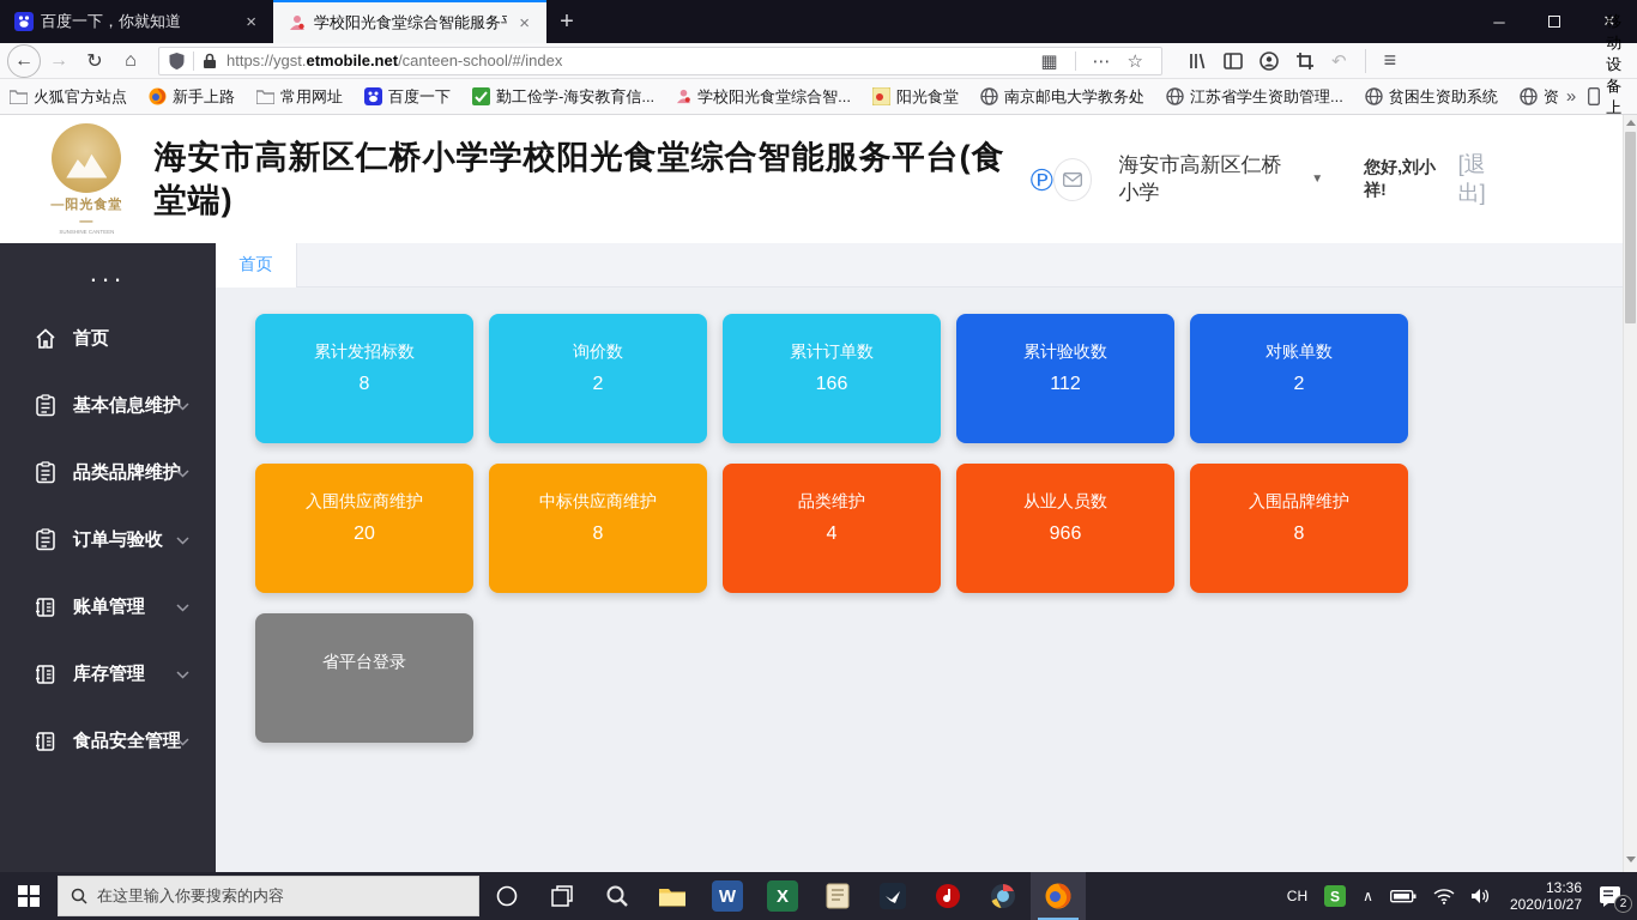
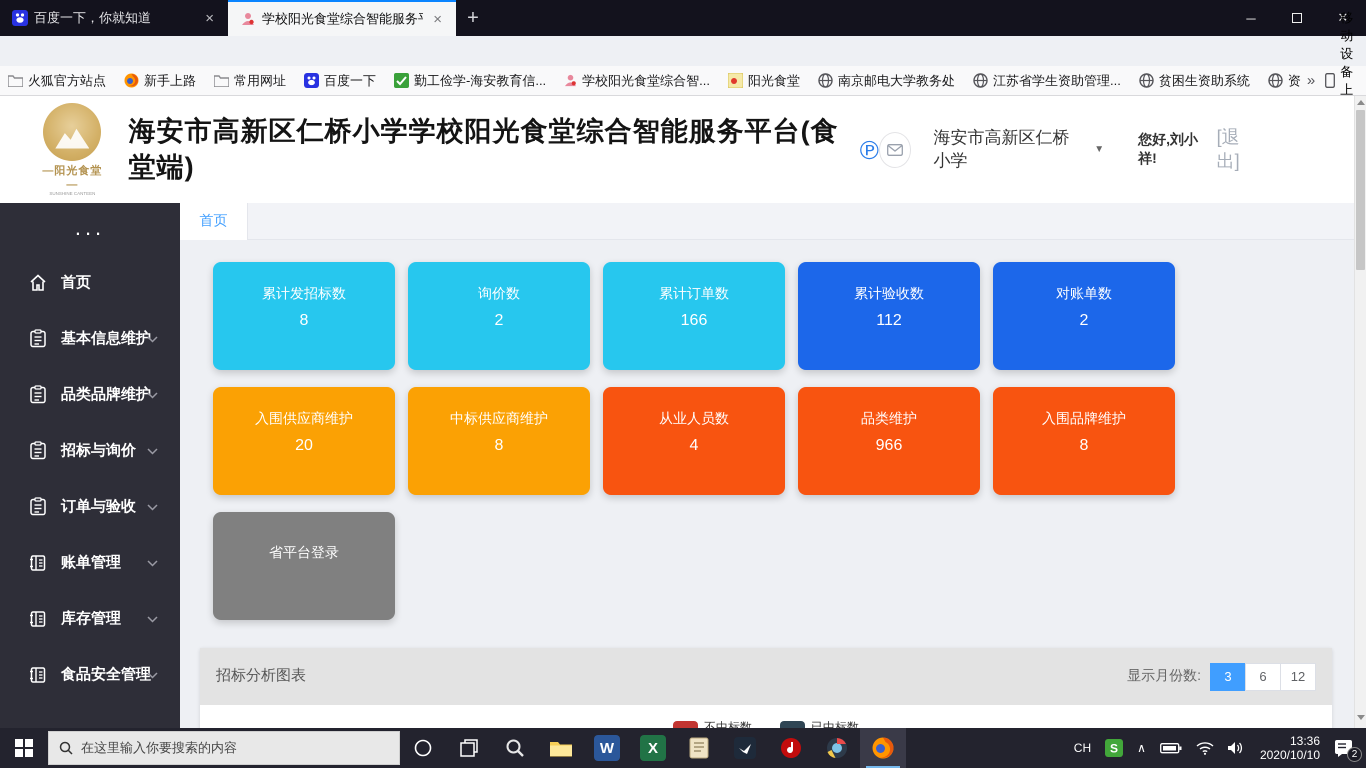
  百度一下，你就知道
  ×
  学校阳光食堂综合智能服务
  ×
  +
  ─
  ✕
- ←
- →
- ↻
- ⌂
- https://ygst.etmobile.net/canteen-school/#/index
- ▦
- ⋯
- ☆
- ↶
- ≡
  火狐官方站点
  新手上路
  常用网址
  百度一下
  勤工俭学-海安教育信...
  学校阳光食堂综合智...
  阳光食堂
  南京邮电大学教务处
  江苏省学生资助管理...
  贫困生资助系统
  资
  »
  —阳光食堂—
  海安市高新区仁桥小学学校阳光食堂综合智能服务平台(食堂端)
  ℗
  海安市高新区仁桥小学
  ▼
  您好,刘小祥!
  [退出]
  ...
  首页
  基本信息维护
  品类品牌维护
+ 招标与询价
  订单与验收
  账单管理
  库存管理
  食品安全管理
  首页
  累计发招标数
  8
  询价数
  2
  累计订单数
  166
  累计验收数
  112
  对账单数
  2
  入围供应商维护
  20
  中标供应商维护
  8
- 品类维护
+ 从业人员数
  4
- 从业人员数
+ 品类维护
  966
  入围品牌维护
  8
  省平台登录
+ 招标分析图表
+ 显示月份数:
+ 3
+ 6
+ 12
+ 不中标数
+ 已中标数
  在这里输入你要搜索的内容
  W
  X
  CH
  S
  ∧
  13:36
- 2020/10/27
+ 2020/10/10
  2
